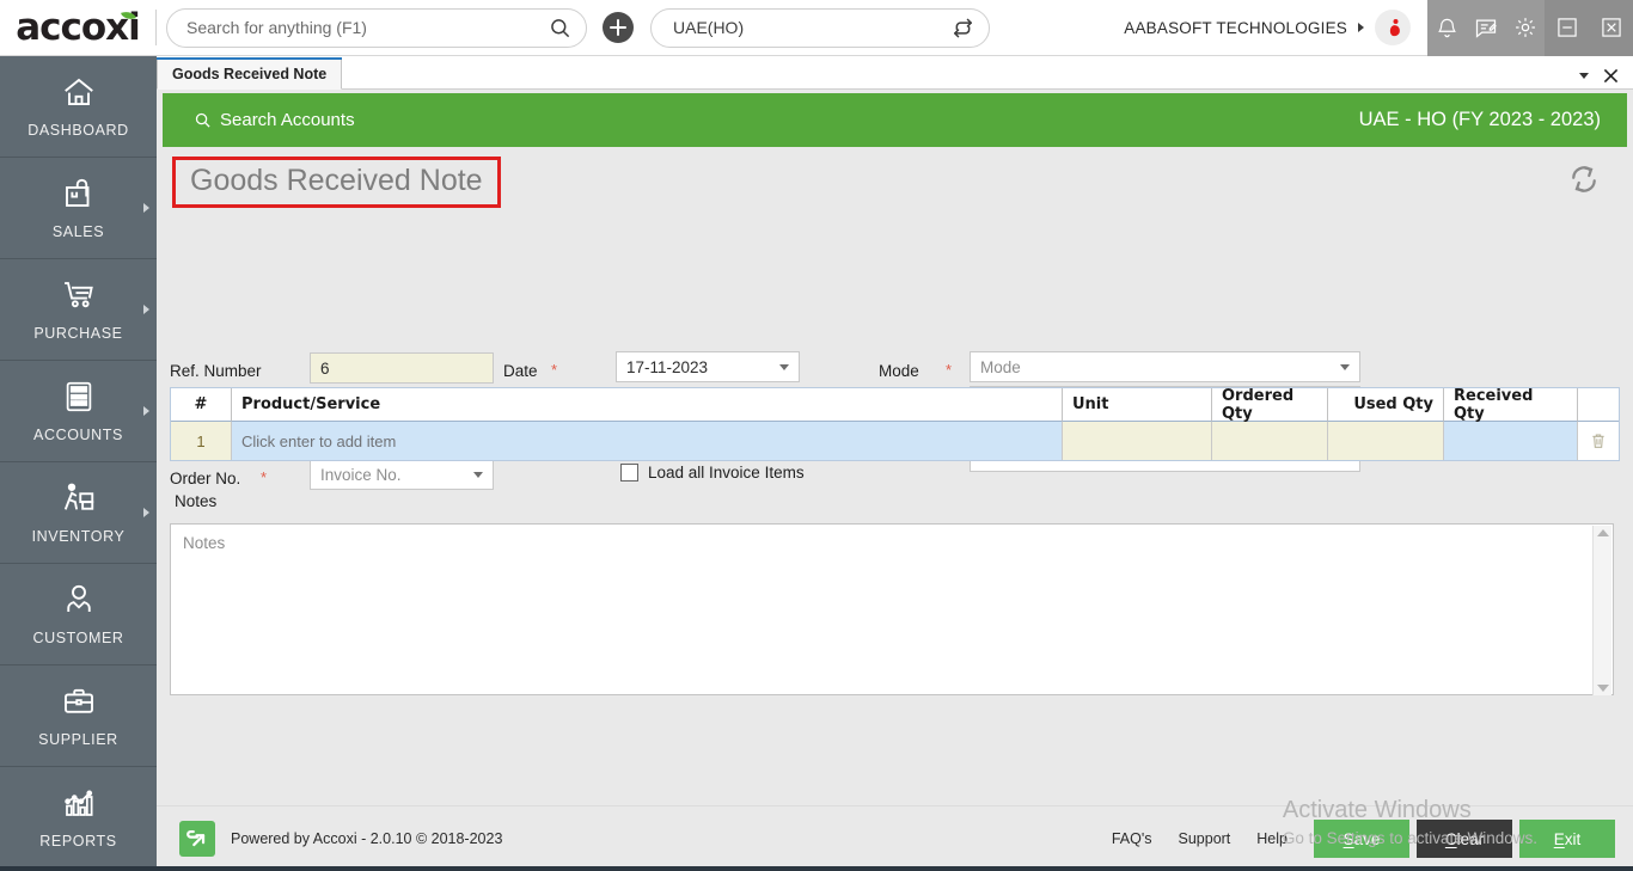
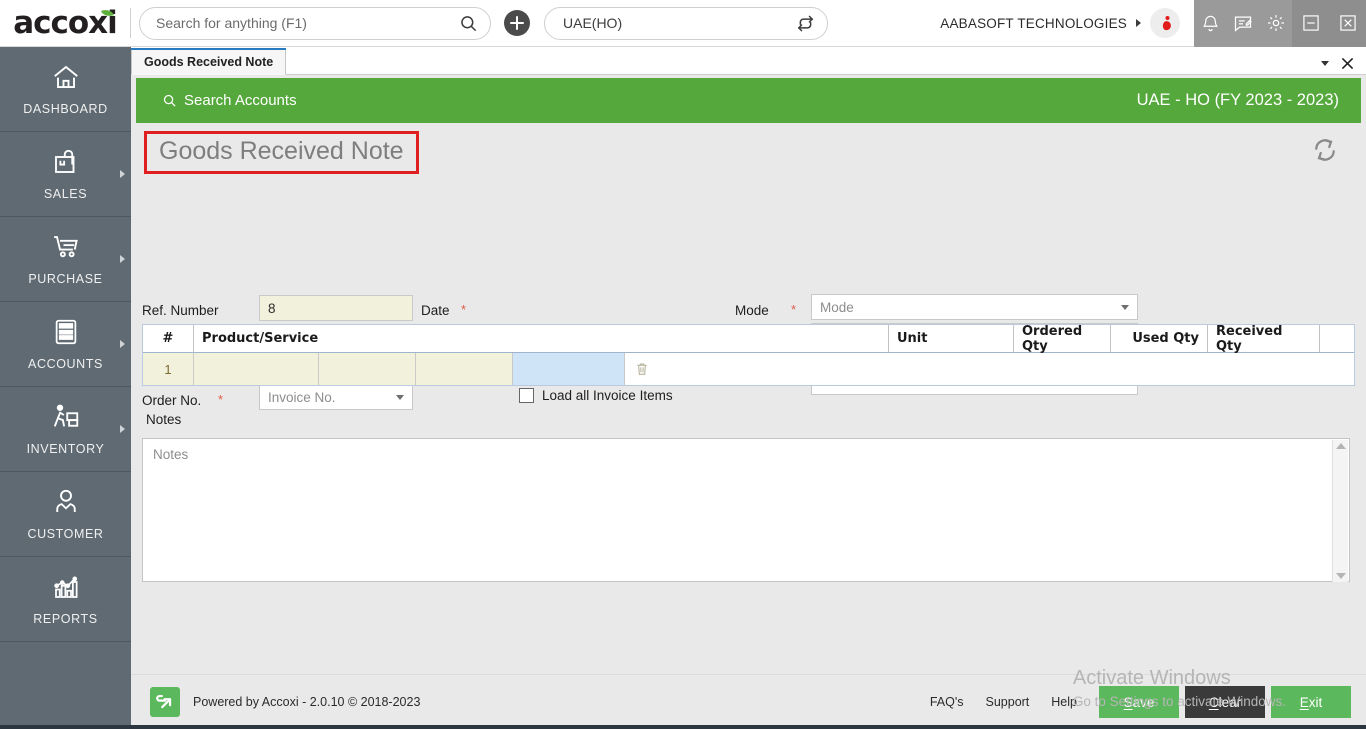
  accoxi
  Search for anything (F1)
  UAE(HO)
  AABASOFT TECHNOLOGIES
  DASHBOARD
  SALES
  PURCHASE
  ACCOUNTS
  INVENTORY
  CUSTOMER
- SUPPLIER
  REPORTS
  Goods Received Note
  Search Accounts
  UAE - HO (FY 2023 - 2023)
  Goods Received Note
  Ref. Number
- 6
+ 8
  Date
  *
- 17-11-2023
  Mode
  *
  Mode
  Order No.
  *
  Invoice No.
  Load all Invoice Items
  #
  Product/Service
  Unit
  Ordered Qty
  Used Qty
  Received Qty
  1
- Click enter to add item
  Notes
  Notes
  Activate Windows
  Go to Settings to activate Windows.
  Powered by Accoxi - 2.0.10 © 2018-2023
  FAQ's
  Support
  Help
  Save
  Clear
  Exit
